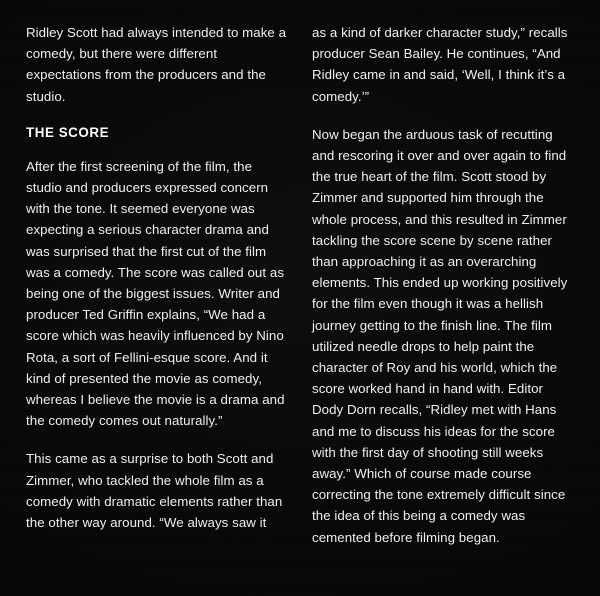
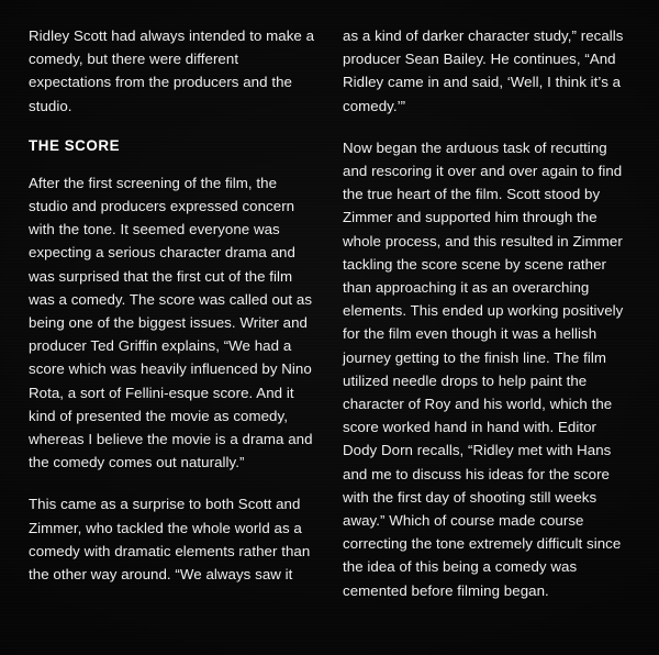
  Ridley Scott had always intended to make a comedy, but there were different expectations from the producers and the studio.
  THE SCORE
  After the first screening of the film, the studio and producers expressed concern with the tone. It seemed everyone was expecting a serious character drama and was surprised that the first cut of the film was a comedy. The score was called out as being one of the biggest issues. Writer and producer Ted Griffin explains, “We had a score which was heavily influenced by Nino Rota, a sort of Fellini-esque score. And it kind of presented the movie as comedy, whereas I believe the movie is a drama and the comedy comes out naturally.”
- This came as a surprise to both Scott and Zimmer, who tackled the whole film as a comedy with dramatic elements rather than the other way around. “We always saw it
+ This came as a surprise to both Scott and Zimmer, who tackled the whole world as a comedy with dramatic elements rather than the other way around. “We always saw it
  as a kind of darker character study,” recalls producer Sean Bailey. He continues, “And Ridley came in and said, ‘Well, I think it’s a comedy.’”
  Now began the arduous task of recutting and rescoring it over and over again to find the true heart of the film. Scott stood by Zimmer and supported him through the whole process, and this resulted in Zimmer tackling the score scene by scene rather than approaching it as an overarching elements. This ended up working positively for the film even though it was a hellish journey getting to the finish line. The film utilized needle drops to help paint the character of Roy and his world, which the score worked hand in hand with. Editor Dody Dorn recalls, “Ridley met with Hans and me to discuss his ideas for the score with the first day of shooting still weeks away.” Which of course made course correcting the tone extremely difficult since the idea of this being a comedy was cemented before filming began.
